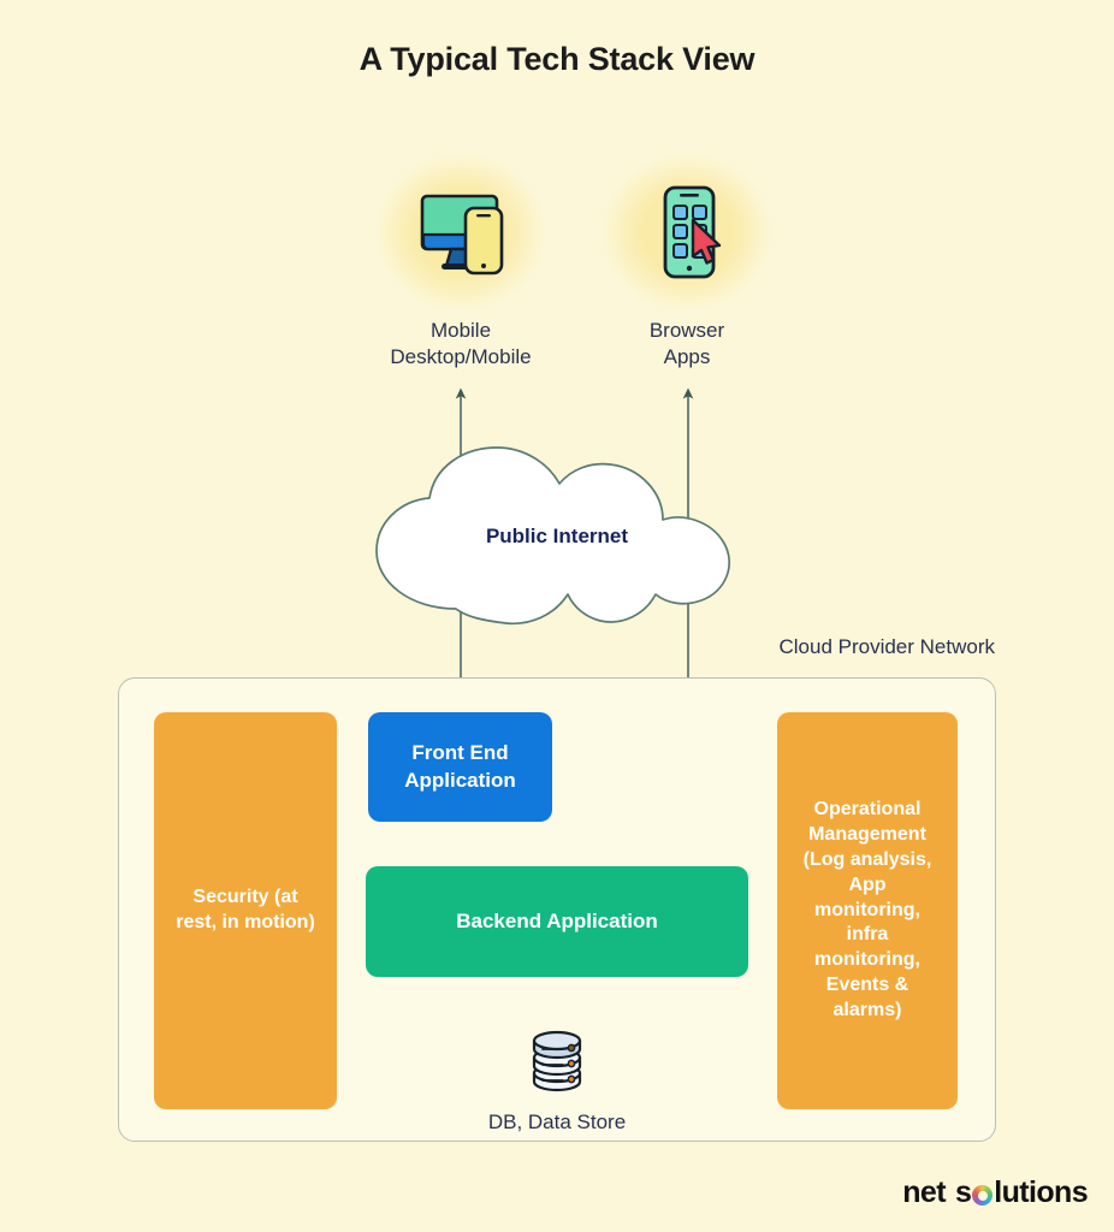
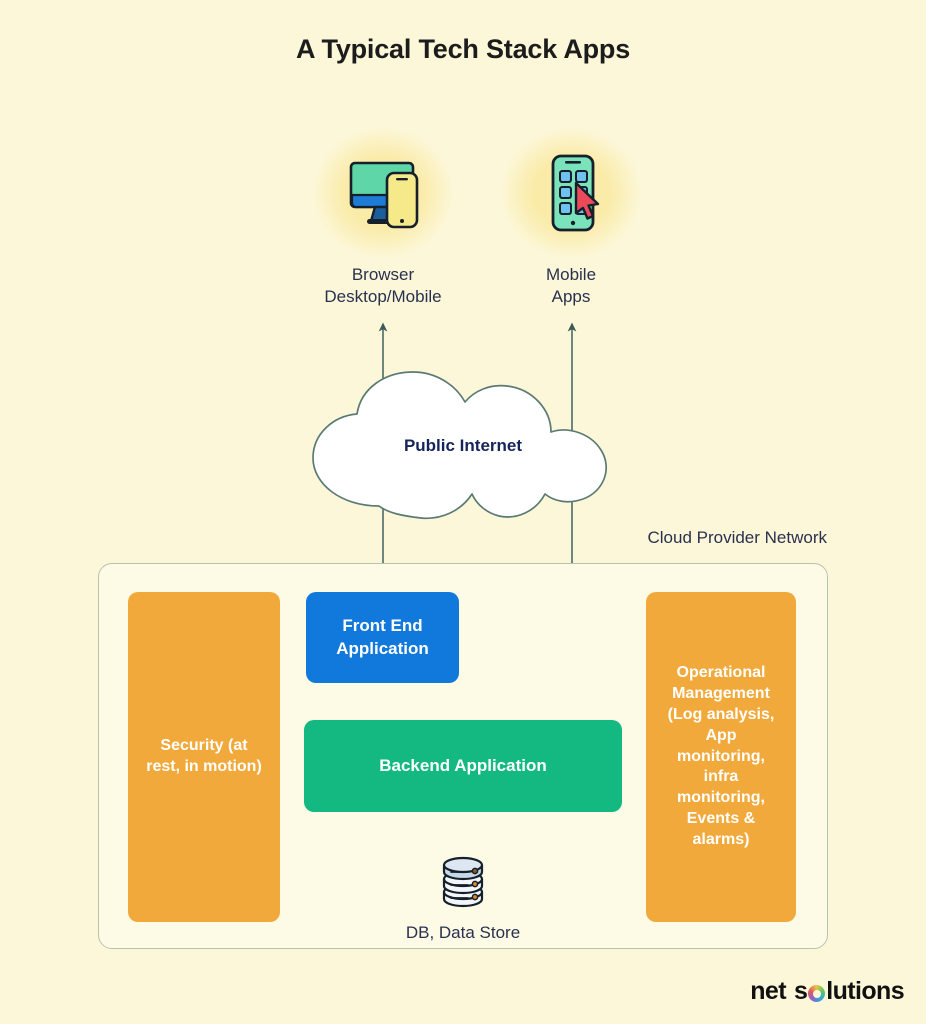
- A Typical Tech Stack View
+ A Typical Tech Stack Apps
  Cloud Provider Network
- Mobile
+ Browser
  Desktop/Mobile
- Browser
+ Mobile
  Apps
  Public Internet
  Security (at
  rest, in motion)
  Front End
  Application
  Backend Application
  Operational
  Management
  (Log analysis,
  App
  monitoring,
  infra
  monitoring,
  Events &
  alarms)
  DB, Data Store
  net
  s
  lutions
